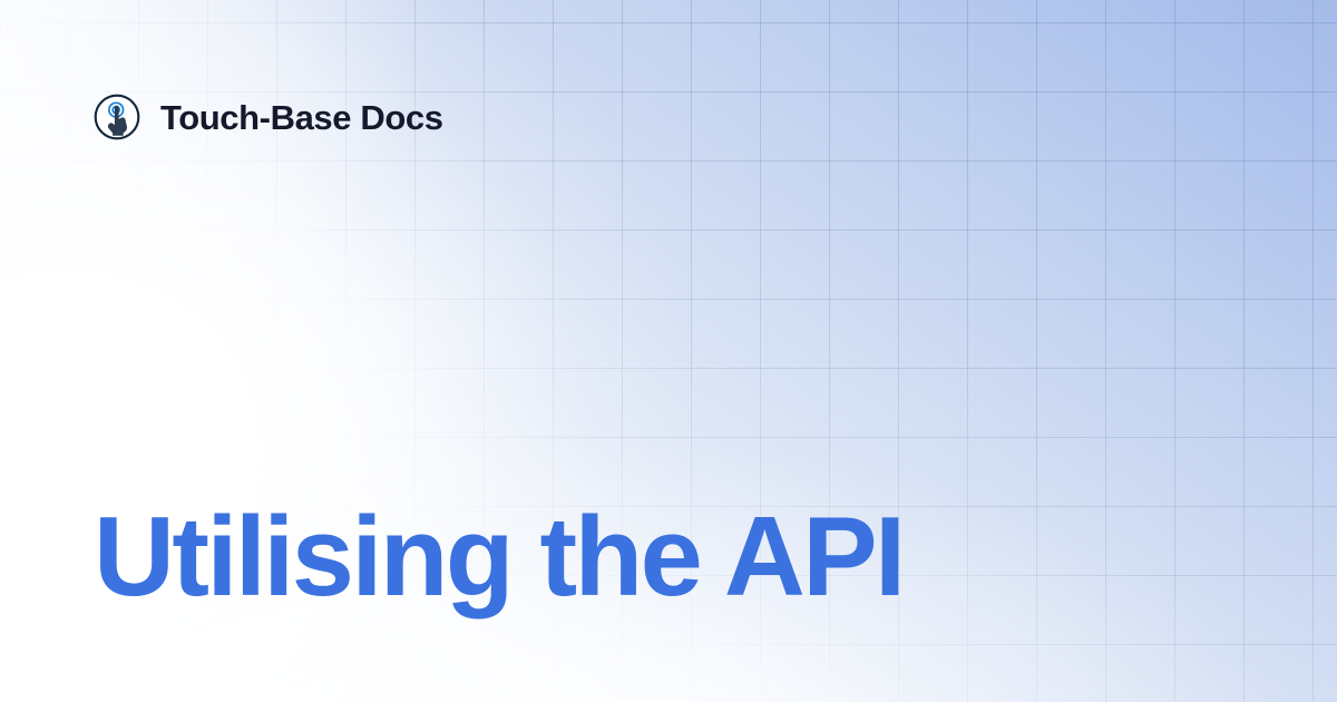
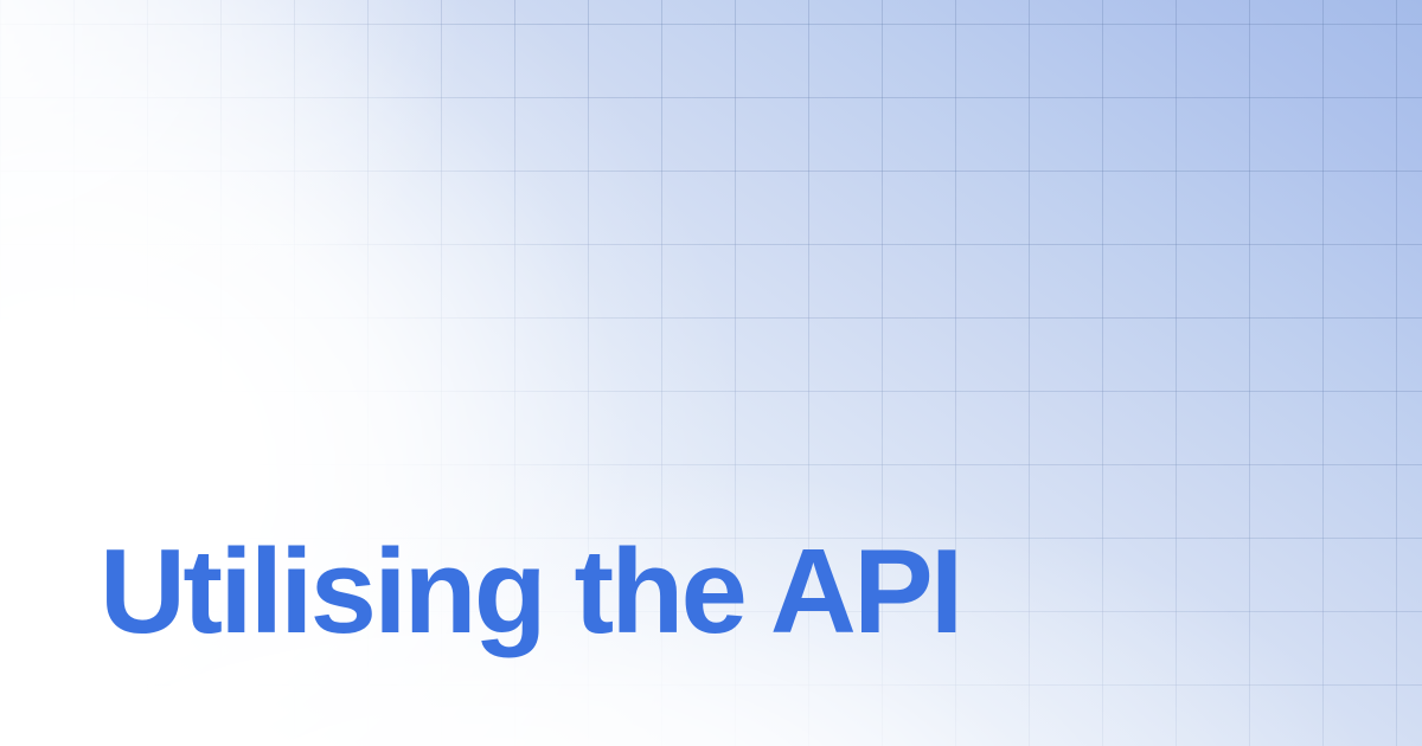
- Touch-Base Docs
  Utilising the API
